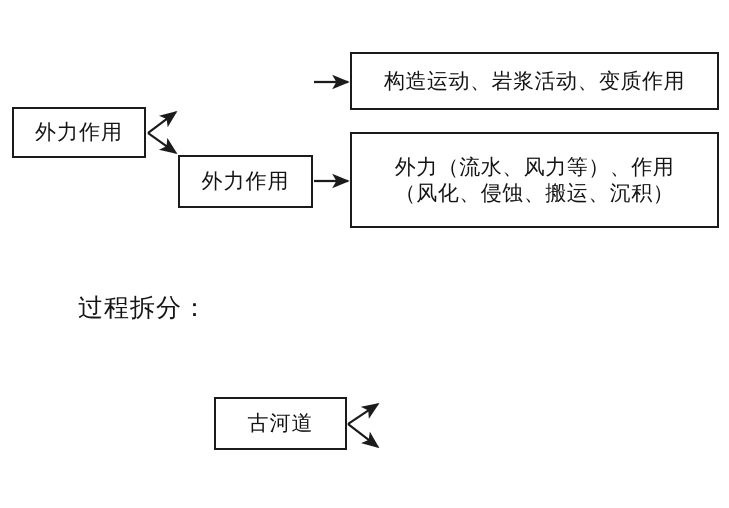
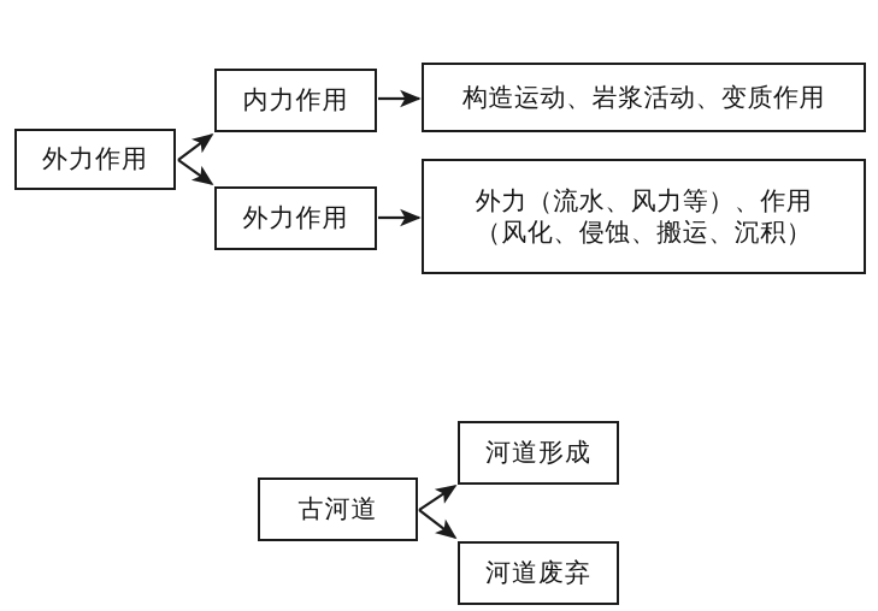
  外力作用
+ 内力作用
  外力作用
  构造运动、岩浆活动、变质作用
  外力（流水、风力等）、作用
  （风化、侵蚀、搬运、沉积）
- 过程拆分：
  古河道
+ 河道形成
+ 河道废弃
